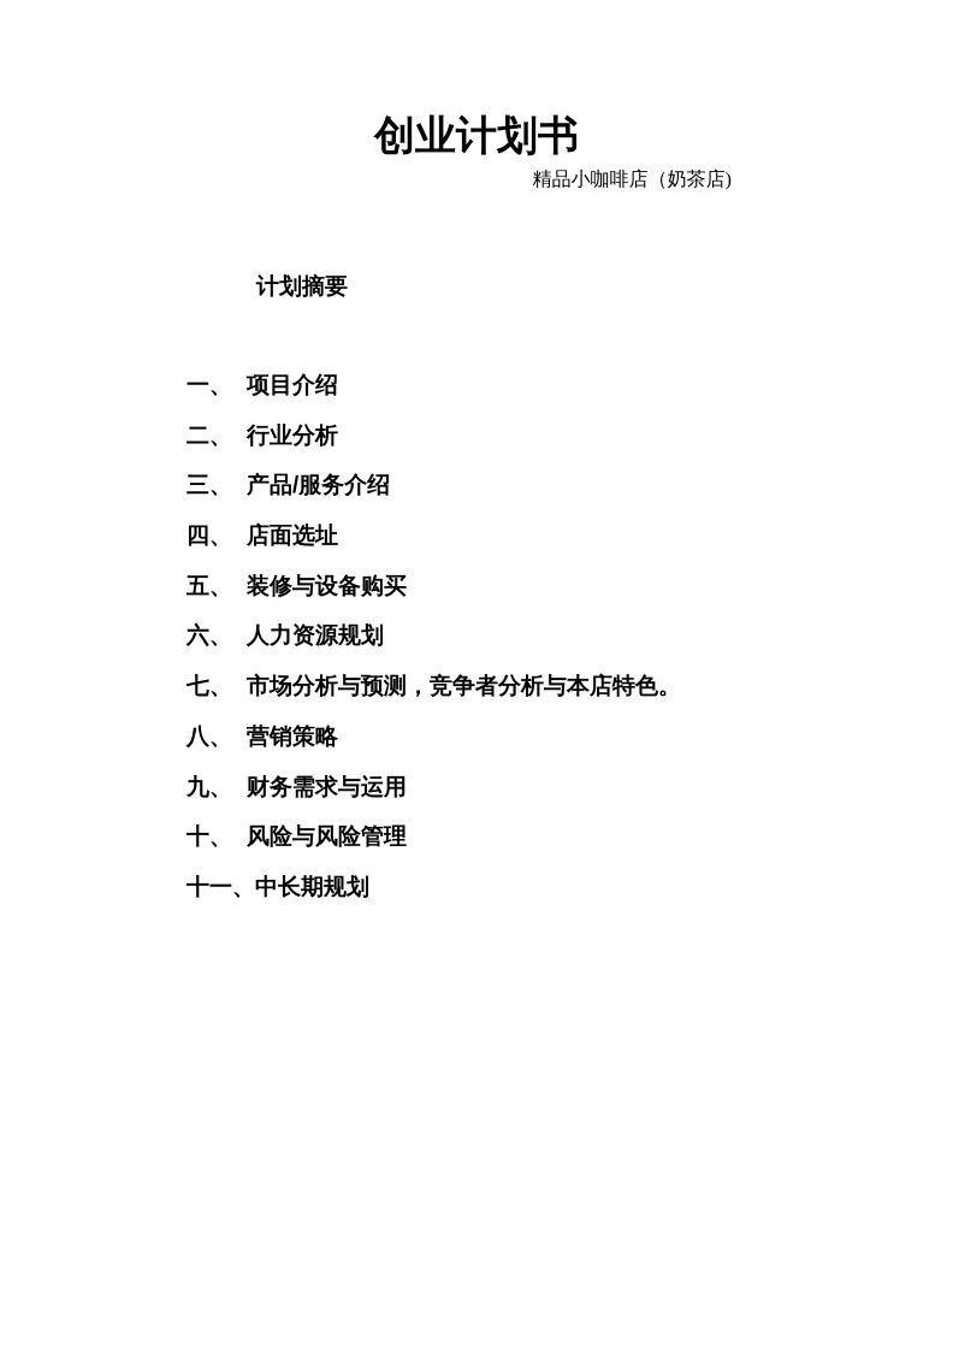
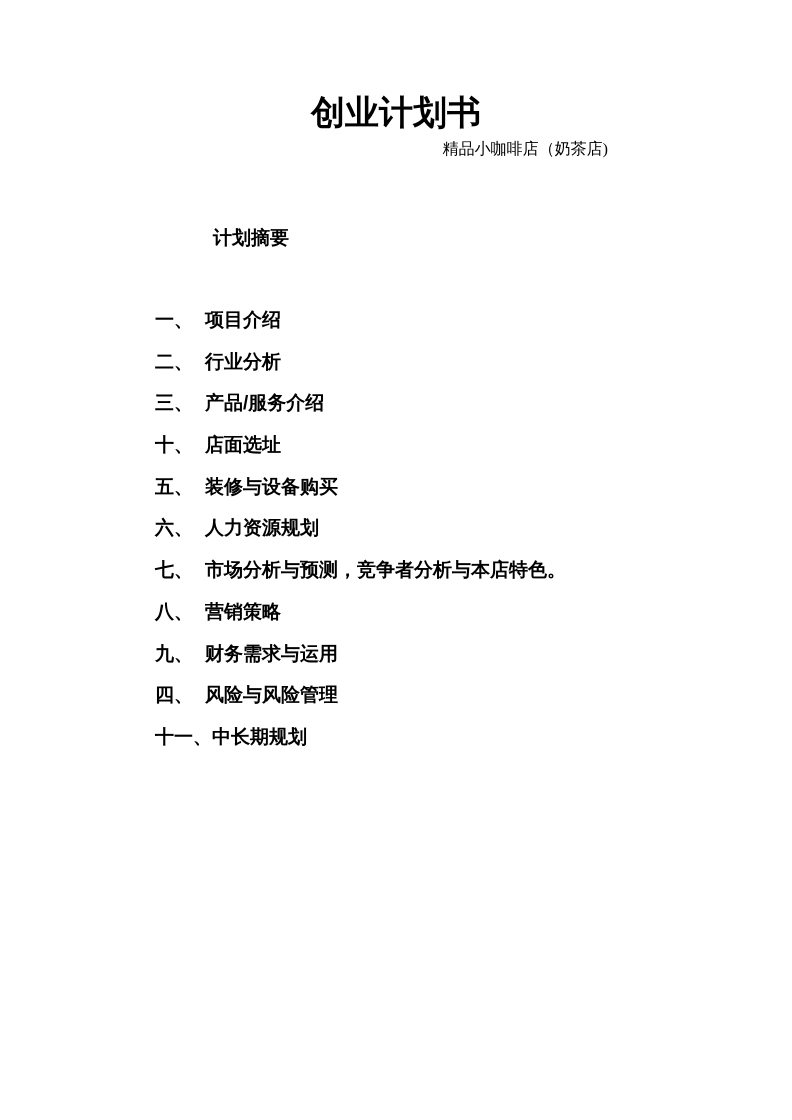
  创业计划书
  精品小咖啡店（奶茶店)
  计划摘要
  一、
  项目介绍
  二、
  行业分析
  三、
  产品/服务介绍
- 四、
+ 十、
  店面选址
  五、
  装修与设备购买
  六、
  人力资源规划
  七、
  市场分析与预测，竞争者分析与本店特色。
  八、
  营销策略
  九、
  财务需求与运用
- 十、
+ 四、
  风险与风险管理
  十一、
  中长期规划
